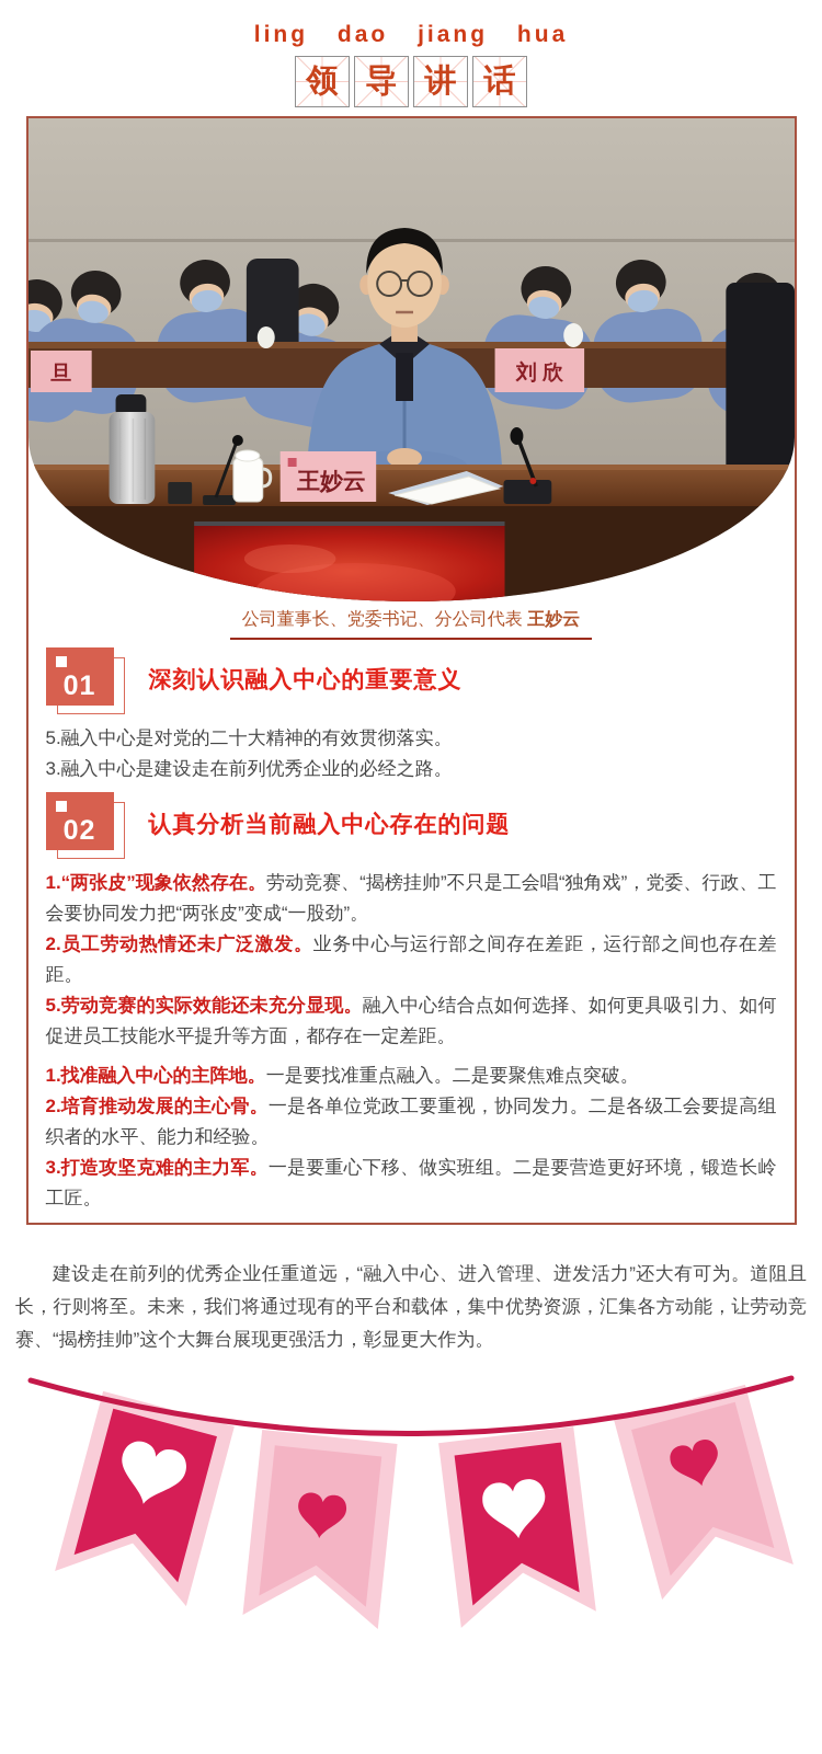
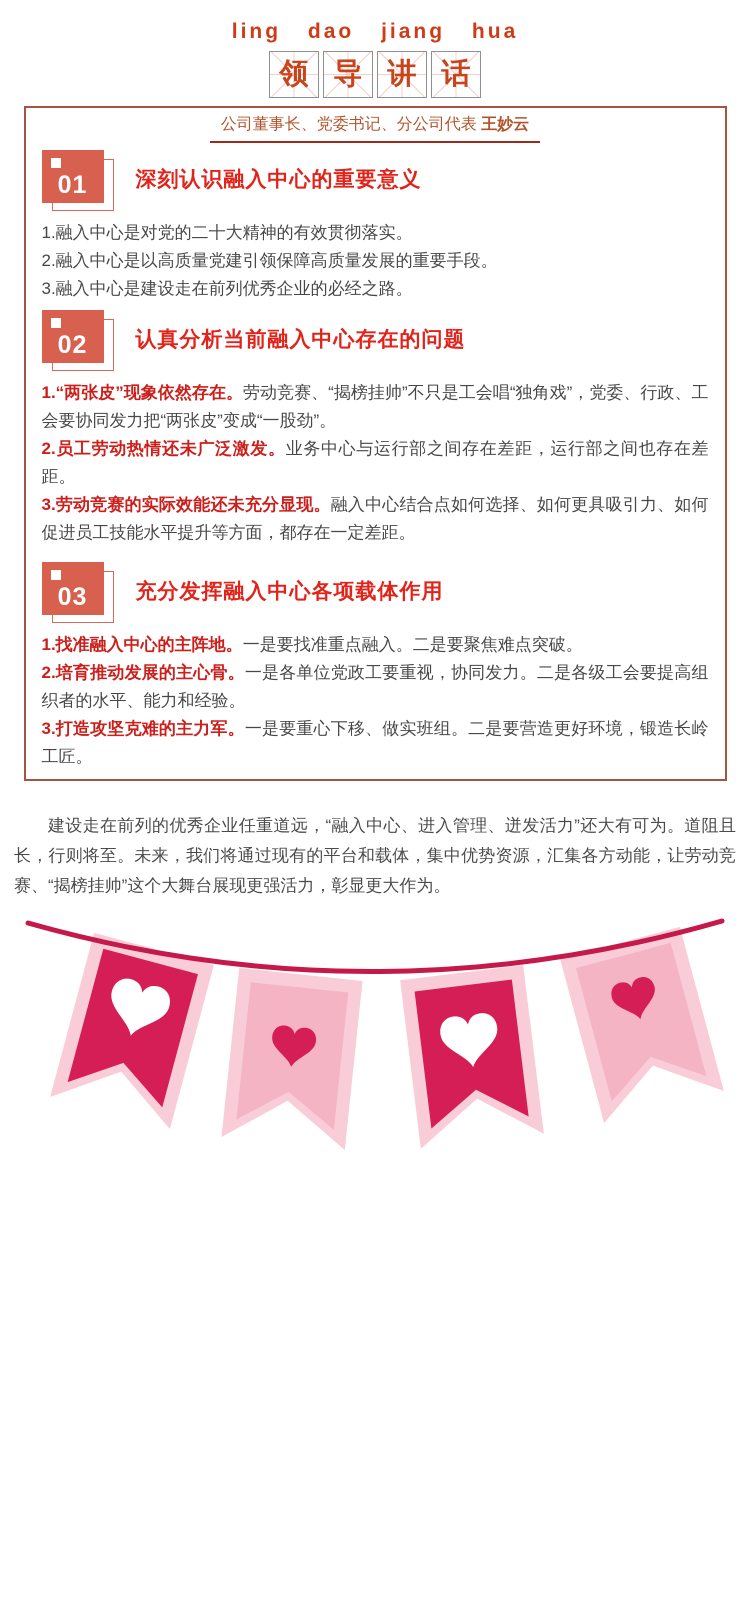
  ling dao jiang hua
  领
  导
  讲
  话
- 旦
- 刘 欣
- 王妙云
  公司董事长、党委书记、分公司代表 王妙云
  01
  深刻认识融入中心的重要意义
- 5.融入中心是对党的二十大精神的有效贯彻落实。
+ 1.融入中心是对党的二十大精神的有效贯彻落实。
+ 2.融入中心是以高质量党建引领保障高质量发展的重要手段。
  3.融入中心是建设走在前列优秀企业的必经之路。
  02
  认真分析当前融入中心存在的问题
  1.“两张皮”现象依然存在。劳动竞赛、“揭榜挂帅”不只是工会唱“独角戏”，党委、行政、工会要协同发力把“两张皮”变成“一股劲”。
  2.员工劳动热情还未广泛激发。业务中心与运行部之间存在差距，运行部之间也存在差距。
- 5.劳动竞赛的实际效能还未充分显现。融入中心结合点如何选择、如何更具吸引力、如何促进员工技能水平提升等方面，都存在一定差距。
+ 3.劳动竞赛的实际效能还未充分显现。融入中心结合点如何选择、如何更具吸引力、如何促进员工技能水平提升等方面，都存在一定差距。
+ 03
+ 充分发挥融入中心各项载体作用
  1.找准融入中心的主阵地。一是要找准重点融入。二是要聚焦难点突破。
  2.培育推动发展的主心骨。一是各单位党政工要重视，协同发力。二是各级工会要提高组织者的水平、能力和经验。
  3.打造攻坚克难的主力军。一是要重心下移、做实班组。二是要营造更好环境，锻造长岭工匠。
  建设走在前列的优秀企业任重道远，“融入中心、进入管理、迸发活力”还大有可为。道阻且长，行则将至。未来，我们将通过现有的平台和载体，集中优势资源，汇集各方动能，让劳动竞赛、“揭榜挂帅”这个大舞台展现更强活力，彰显更大作为。
